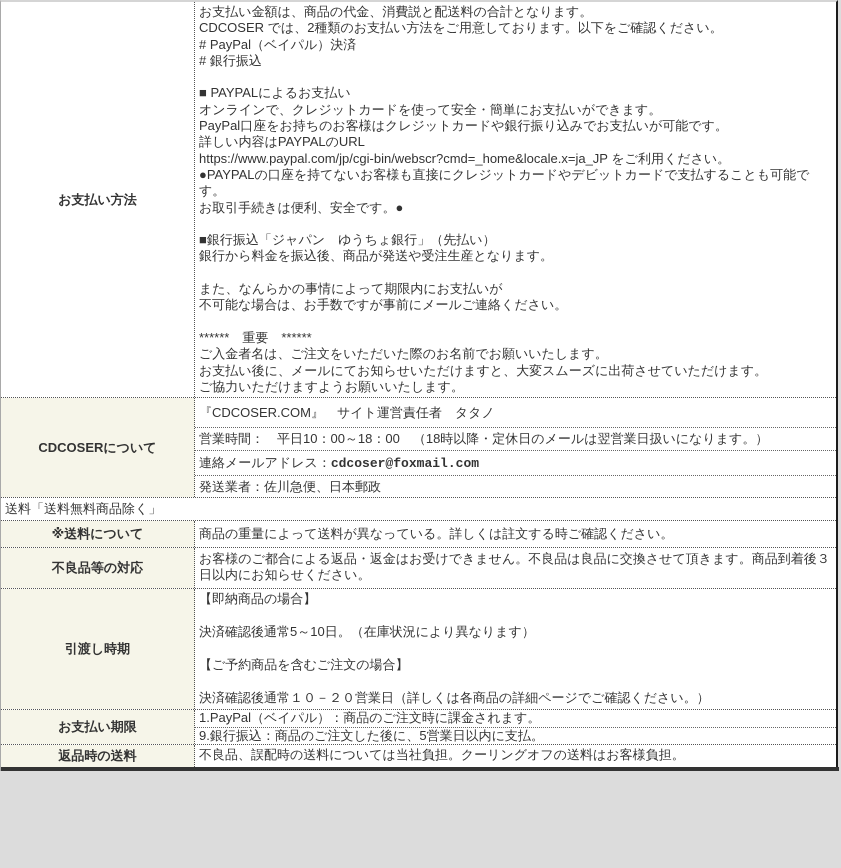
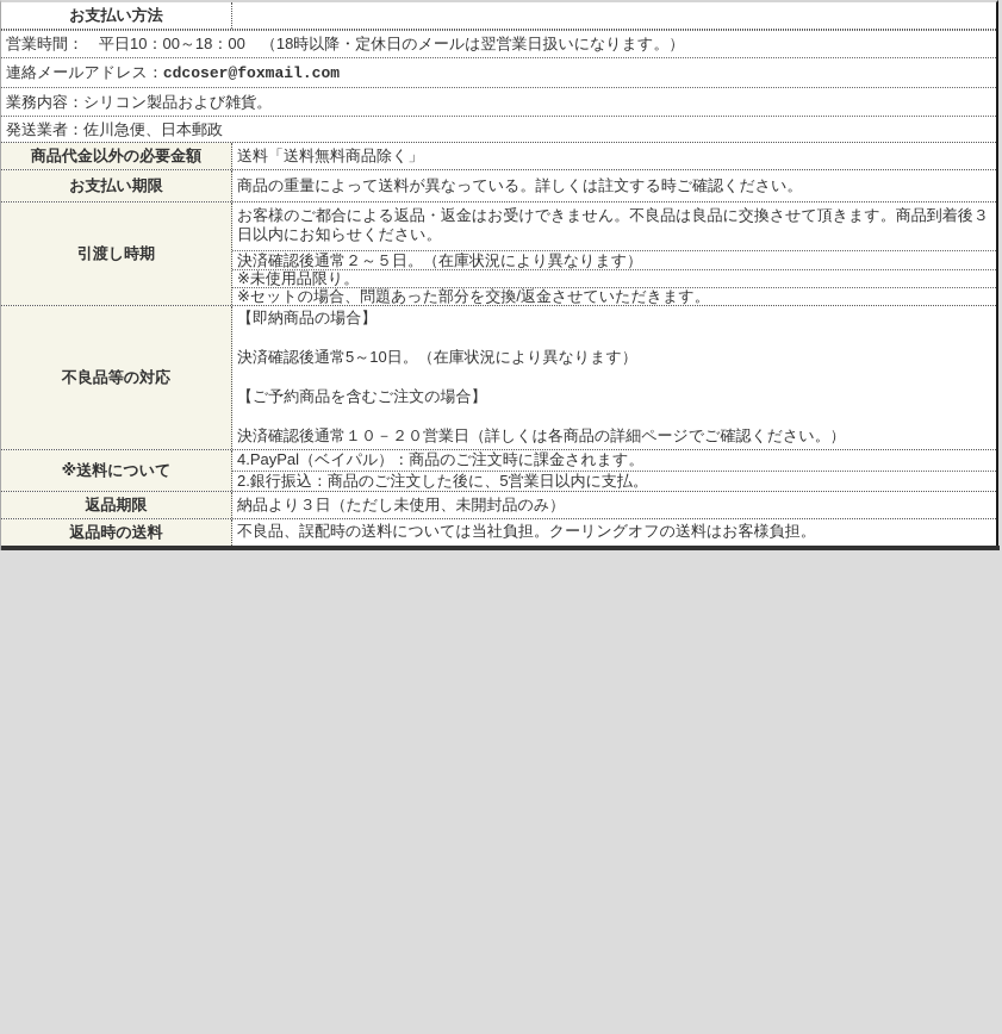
  お支払い方法
- お支払い金額は、商品の代金、消費説と配送料の合計となります。
- CDCOSER では、2種類のお支払い方法をご用意しております。以下をご確認ください。
- # PayPal（ベイパル）決済
- # 銀行振込
- ■ PAYPALによるお支払い
- オンラインで、クレジットカードを使って安全・簡単にお支払いができます。
- PayPal口座をお持ちのお客様はクレジットカードや銀行振り込みでお支払いが可能です。
- 詳しい内容はPAYPALのURL
- https://www.paypal.com/jp/cgi-bin/webscr?cmd=_home&locale.x=ja_JP をご利用ください。
- ●PAYPALの口座を持てないお客様も直接にクレジットカードやデビットカードで支払することも可能です。
- お取引手続きは便利、安全です。●
- ■銀行振込「ジャパン ゆうちょ銀行」（先払い）
- 銀行から料金を振込後、商品が発送や受注生産となります。
- また、なんらかの事情によって期限内にお支払いが
- 不可能な場合は、お手数ですが事前にメールご連絡ください。
- ****** 重要 ******
- ご入金者名は、ご注文をいただいた際のお名前でお願いいたします。
- お支払い後に、メールにてお知らせいただけますと、大変スムーズに出荷させていただけます。
- ご協力いただけますようお願いいたします。
- CDCOSERについて
- 『CDCOSER.COM』 サイト運営責任者 タタノ
  営業時間： 平日10：00～18：00 （18時以降・定休日のメールは翌営業日扱いになります。）
  連絡メールアドレス：
  cdcoser@foxmail.com
+ 業務内容：シリコン製品および雑貨。
  発送業者：佐川急便、日本郵政
+ 商品代金以外の必要金額
  送料「送料無料商品除く」
- ※送料について
+ お支払い期限
  商品の重量によって送料が異なっている。詳しくは註文する時ご確認ください。
- 不良品等の対応
+ 引渡し時期
  お客様のご都合による返品・返金はお受けできません。不良品は良品に交換させて頂きます。商品到着後３日以内にお知らせください。
+ 決済確認後通常２～５日。（在庫状況により異なります）
+ ※未使用品限り。
+ ※セットの場合、問題あった部分を交換/返金させていただきます。
- 引渡し時期
+ 不良品等の対応
  【即納商品の場合】
  決済確認後通常5～10日。（在庫状況により異なります）
  【ご予約商品を含むご注文の場合】
  決済確認後通常１０－２０営業日（詳しくは各商品の詳細ページでご確認ください。）
- お支払い期限
+ ※送料について
- 1.PayPal（ベイパル）：商品のご注文時に課金されます。
+ 4.PayPal（ベイパル）：商品のご注文時に課金されます。
- 9.銀行振込：商品のご注文した後に、5営業日以内に支払。
+ 2.銀行振込：商品のご注文した後に、5営業日以内に支払。
+ 返品期限
+ 納品より３日（ただし未使用、未開封品のみ）
  返品時の送料
  不良品、誤配時の送料については当社負担。クーリングオフの送料はお客様負担。
